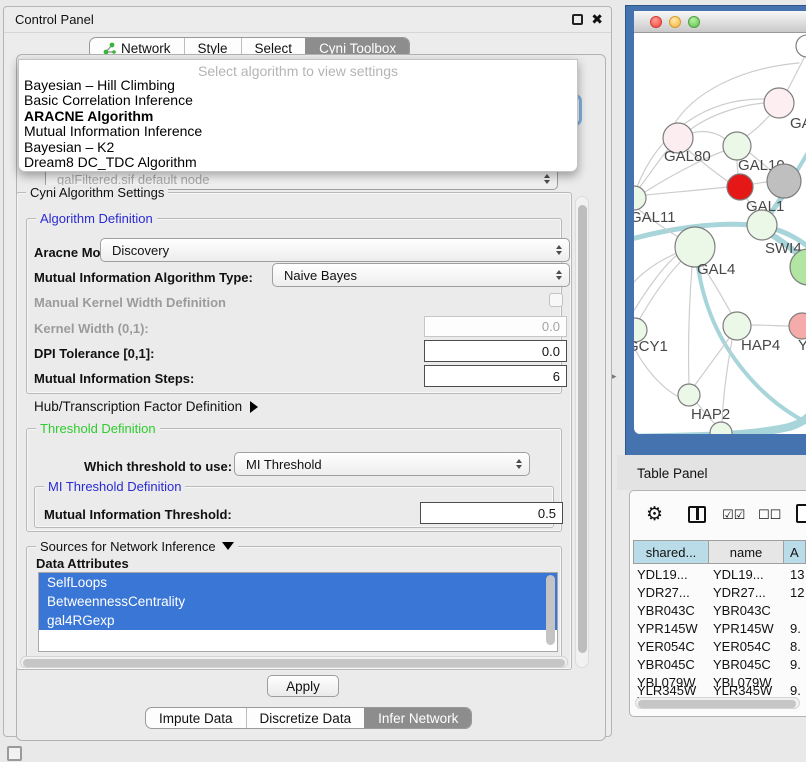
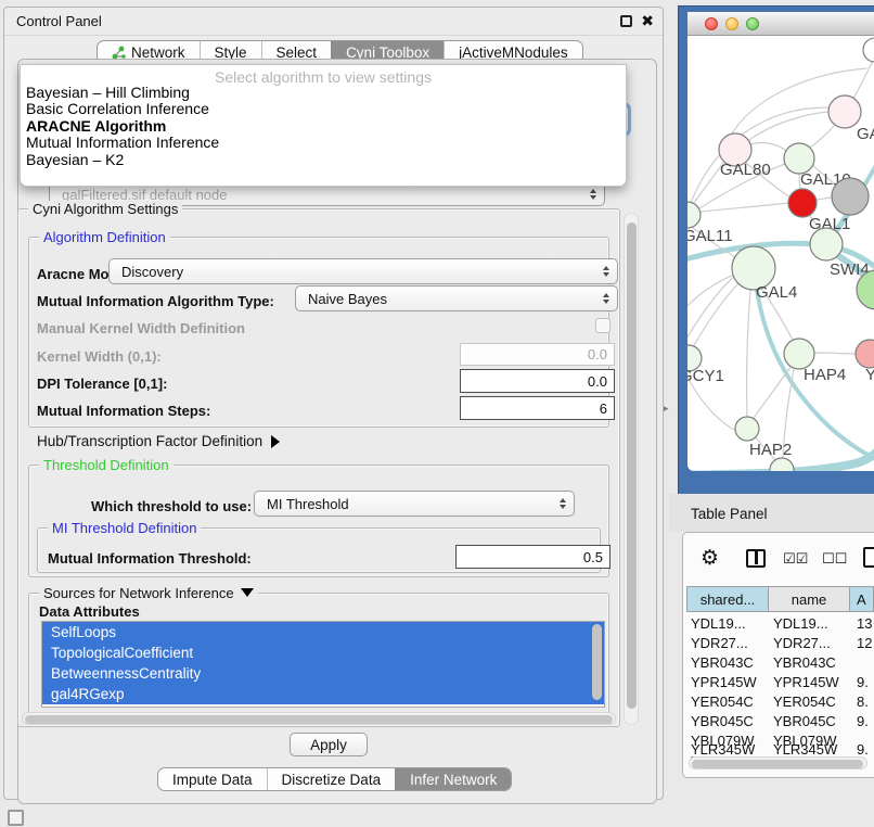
  Control Panel
  ✖
  Network
  Style
  Select
  Cyni Toolbox
+ jActiveMNodules
  galFiltered.sif default node
  Select algorithm to view settings
  Bayesian – Hill Climbing
  Basic Correlation Inference
  ARACNE Algorithm
  Mutual Information Inference
  Bayesian – K2
- Dream8 DC_TDC Algorithm
  Cyni Algorithm Settings
  Algorithm Definition
  Aracne Mo
  Discovery
  Mutual Information Algorithm Type:
  Naive Bayes
  Manual Kernel Width Definition
  Kernel Width (0,1):
  0.0
  DPI Tolerance [0,1]:
  0.0
  Mutual Information Steps:
  6
  Hub/Transcription Factor Definition
  Threshold Definition
  Which threshold to use:
  MI Threshold
  MI Threshold Definition
  Mutual Information Threshold:
  0.5
  Sources for Network Inference
  Data Attributes
  SelfLoops
+ TopologicalCoefficient
  BetweennessCentrality
  gal4RGexp
  Apply
  Impute Data
  Discretize Data
  Infer Network
  ▸
  GAL80
  GAL1
  GAL1
  GAL11
  SWI4
  GAL4
  CY1
  HAP4
  Y
  HAP2
  Table Panel
  ⚙
  ☑☑
  ☐☐
  shared...
  name
  A
  YDL19...
  YDL19...
  13
  YDR27...
  YDR27...
  12
  YBR043C
  YBR043C
  YPR145W
  YPR145W
  9.
  YER054C
  YER054C
  8.
  YBR045C
  YBR045C
  9.
  YBL079W
  YBL079W
  YLR345W
  YLR345W
  9.
